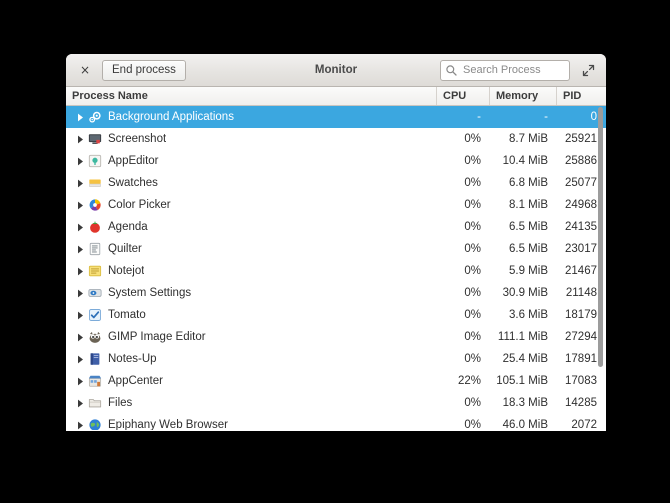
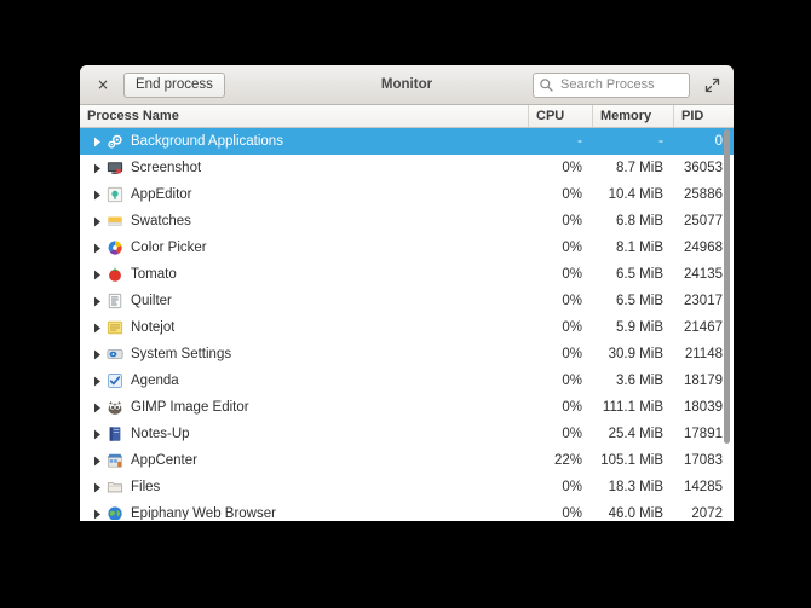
  ×
  End process
  Monitor
  Search Process
  Process Name
  CPU
  Memory
  PID
  Background Applications
  -
  -
  0
  Screenshot
  0%
  8.7 MiB
- 25921
+ 36053
  AppEditor
  0%
  10.4 MiB
  25886
  Swatches
  0%
  6.8 MiB
  25077
  Color Picker
  0%
  8.1 MiB
  24968
- Agenda
+ Tomato
  0%
  6.5 MiB
  24135
  Quilter
  0%
  6.5 MiB
  23017
  Notejot
  0%
  5.9 MiB
  21467
  System Settings
  0%
  30.9 MiB
  21148
- Tomato
+ Agenda
  0%
  3.6 MiB
  18179
  GIMP Image Editor
  0%
  111.1 MiB
- 27294
+ 18039
  Notes-Up
  0%
  25.4 MiB
  17891
  AppCenter
  22%
  105.1 MiB
  17083
  Files
  0%
  18.3 MiB
  14285
  Epiphany Web Browser
  0%
  46.0 MiB
  2072
